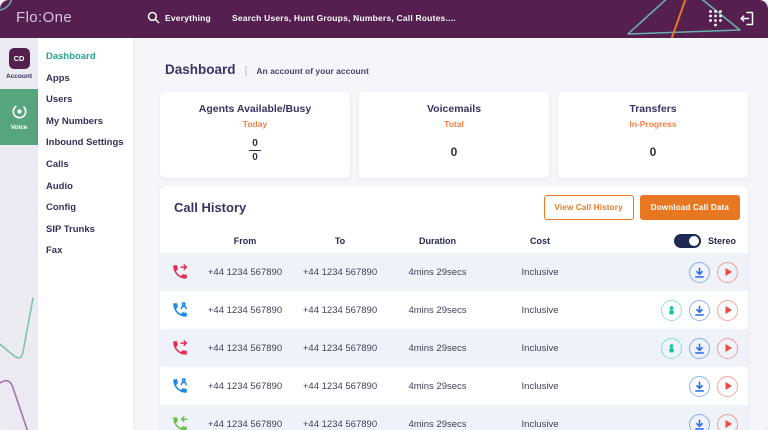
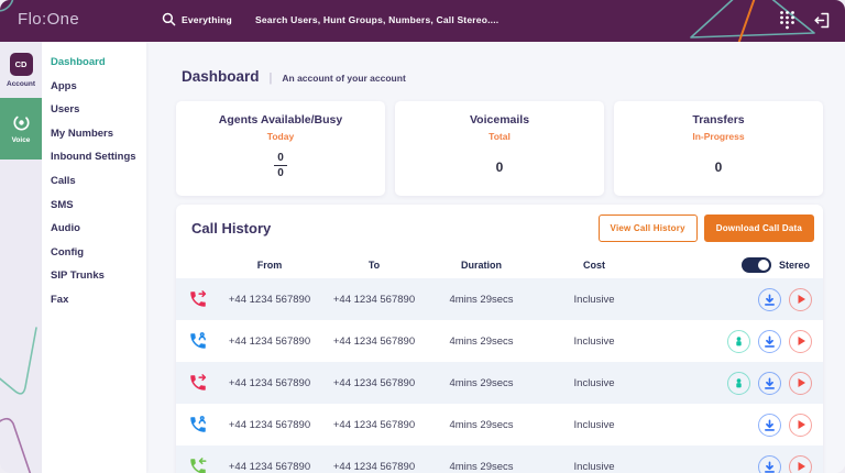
  Flo:One
  Everything
- Search Users, Hunt Groups, Numbers, Call Routes....
+ Search Users, Hunt Groups, Numbers, Call Stereo....
  CD
  Dashboard
  Apps
  Users
  My Numbers
  Inbound Settings
  Calls
+ SMS
  Audio
  Config
  SIP Trunks
  Fax
  Dashboard
  |
  An account of your account
  Agents Available/Busy
  Today
  0
  0
  Voicemails
  Total
  0
  Transfers
  In-Progress
  0
  Call History
  View Call History
  Download Call Data
  From
  To
  Duration
  Cost
  Stereo
  +44 1234 567890
  +44 1234 567890
  4mins 29secs
  Inclusive
  +44 1234 567890
  +44 1234 567890
  4mins 29secs
  Inclusive
  +44 1234 567890
  +44 1234 567890
  4mins 29secs
  Inclusive
  +44 1234 567890
  +44 1234 567890
  4mins 29secs
  Inclusive
  +44 1234 567890
  +44 1234 567890
  4mins 29secs
  Inclusive
